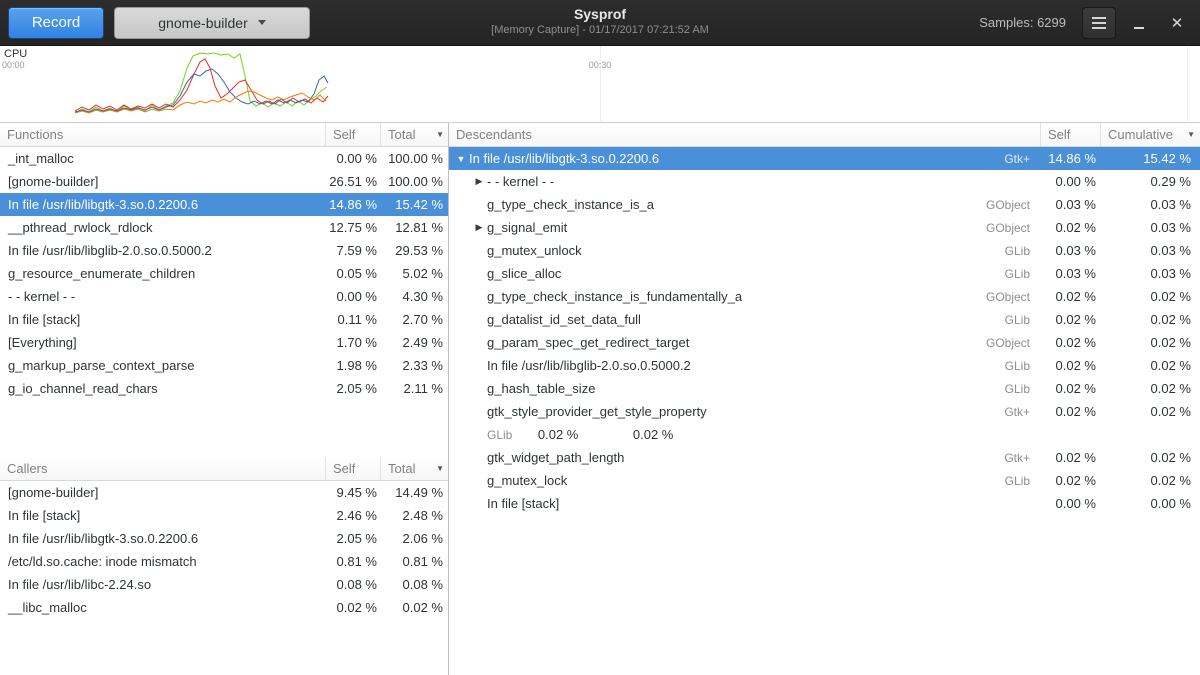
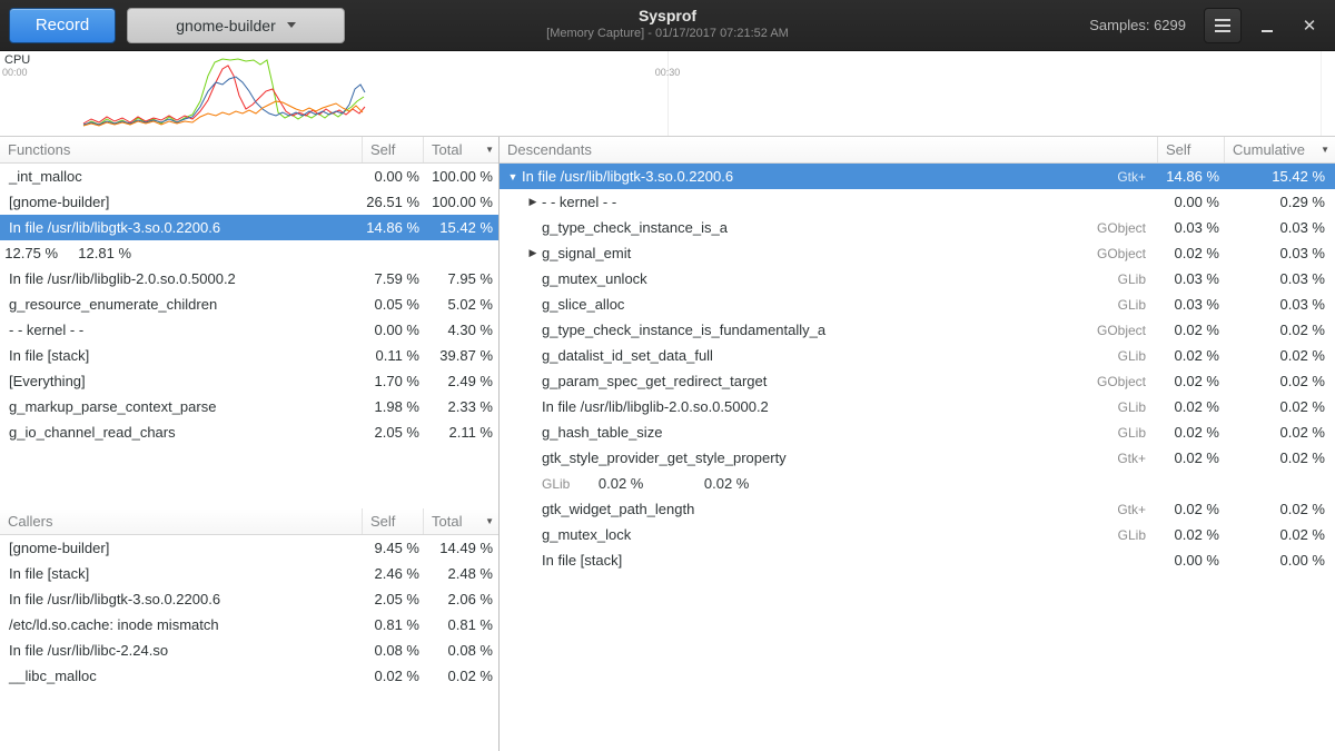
  Record
  gnome-builder
  Sysprof
  [Memory Capture] - 01/17/2017 07:21:52 AM
  Samples: 6299
  ✕
  CPU
  00:00
  00:30
  Functions
  Self
  Total
  ▼
  _int_malloc
  0.00 %
  100.00 %
  [gnome-builder]
  26.51 %
  100.00 %
  In file /usr/lib/libgtk-3.so.0.2200.6
  14.86 %
  15.42 %
- __pthread_rwlock_rdlock
  12.75 %
  12.81 %
  In file /usr/lib/libglib-2.0.so.0.5000.2
  7.59 %
- 29.53 %
+ 7.95 %
  g_resource_enumerate_children
  0.05 %
  5.02 %
  - - kernel - -
  0.00 %
  4.30 %
  In file [stack]
  0.11 %
- 2.70 %
+ 39.87 %
  [Everything]
  1.70 %
  2.49 %
  g_markup_parse_context_parse
  1.98 %
  2.33 %
  g_io_channel_read_chars
  2.05 %
  2.11 %
  Callers
  Self
  Total
  ▼
  [gnome-builder]
  9.45 %
  14.49 %
  In file [stack]
  2.46 %
  2.48 %
  In file /usr/lib/libgtk-3.so.0.2200.6
  2.05 %
  2.06 %
  /etc/ld.so.cache: inode mismatch
  0.81 %
  0.81 %
  In file /usr/lib/libc-2.24.so
  0.08 %
  0.08 %
  __libc_malloc
  0.02 %
  0.02 %
  Descendants
  Self
  Cumulative
  ▼
  ▼
  In file /usr/lib/libgtk-3.so.0.2200.6
  Gtk+
  14.86 %
  15.42 %
  ▶
  - - kernel - -
  0.00 %
  0.29 %
  g_type_check_instance_is_a
  GObject
  0.03 %
  0.03 %
  ▶
  g_signal_emit
  GObject
  0.02 %
  0.03 %
  g_mutex_unlock
  GLib
  0.03 %
  0.03 %
  g_slice_alloc
  GLib
  0.03 %
  0.03 %
  g_type_check_instance_is_fundamentally_a
  GObject
  0.02 %
  0.02 %
  g_datalist_id_set_data_full
  GLib
  0.02 %
  0.02 %
  g_param_spec_get_redirect_target
  GObject
  0.02 %
  0.02 %
  In file /usr/lib/libglib-2.0.so.0.5000.2
  GLib
  0.02 %
  0.02 %
  g_hash_table_size
  GLib
  0.02 %
  0.02 %
  gtk_style_provider_get_style_property
  Gtk+
  0.02 %
  0.02 %
  GLib
  0.02 %
  0.02 %
  gtk_widget_path_length
  Gtk+
  0.02 %
  0.02 %
  g_mutex_lock
  GLib
  0.02 %
  0.02 %
  In file [stack]
  0.00 %
  0.00 %
